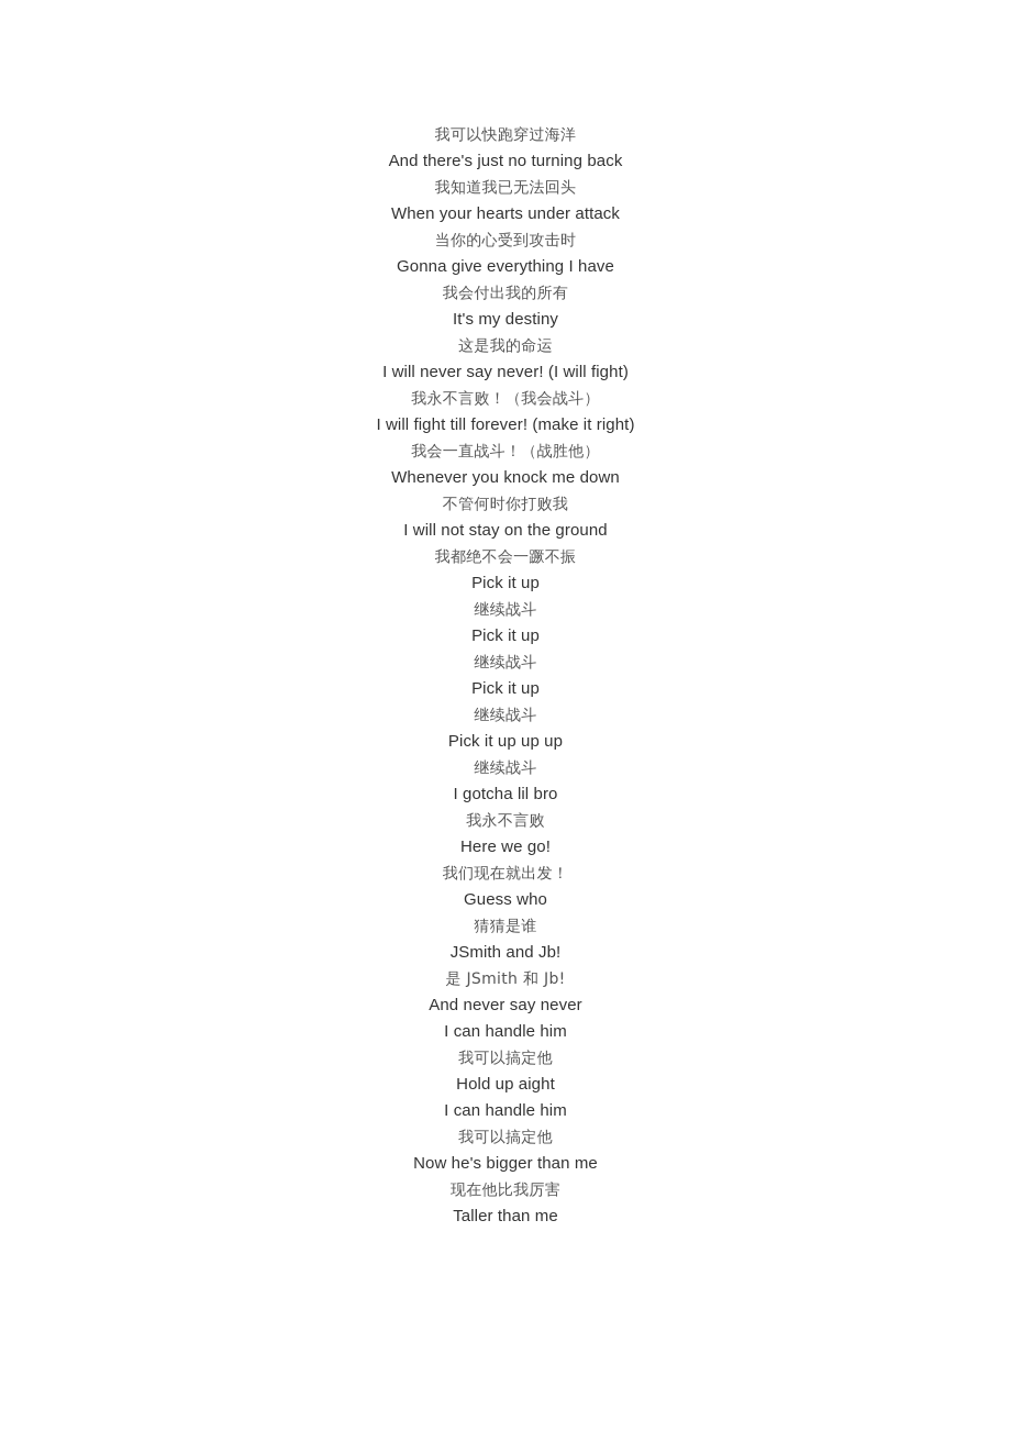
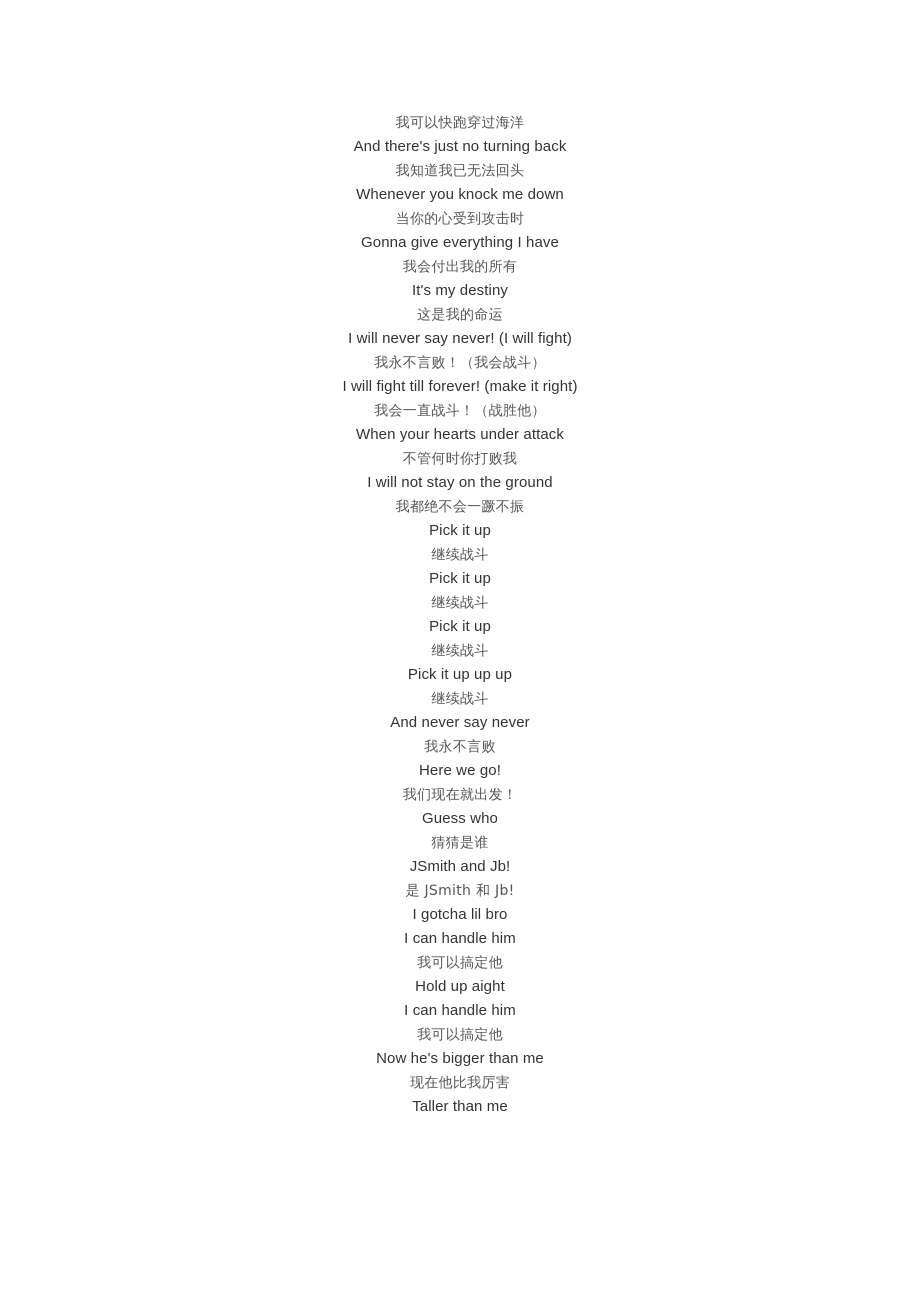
  我可以快跑穿过海洋
  And there's just no turning back
  我知道我已无法回头
- When your hearts under attack
+ Whenever you knock me down
  当你的心受到攻击时
  Gonna give everything I have
  我会付出我的所有
  It's my destiny
  这是我的命运
  I will never say never! (I will fight)
  我永不言败！（我会战斗）
  I will fight till forever! (make it right)
  我会一直战斗！（战胜他）
- Whenever you knock me down
+ When your hearts under attack
  不管何时你打败我
  I will not stay on the ground
  我都绝不会一蹶不振
  Pick it up
  继续战斗
  Pick it up
  继续战斗
  Pick it up
  继续战斗
  Pick it up up up
  继续战斗
- I gotcha lil bro
+ And never say never
  我永不言败
  Here we go!
  我们现在就出发！
  Guess who
  猜猜是谁
  JSmith and Jb!
  是 JSmith 和 Jb!
- And never say never
+ I gotcha lil bro
  I can handle him
  我可以搞定他
  Hold up aight
  I can handle him
  我可以搞定他
  Now he's bigger than me
  现在他比我厉害
  Taller than me
